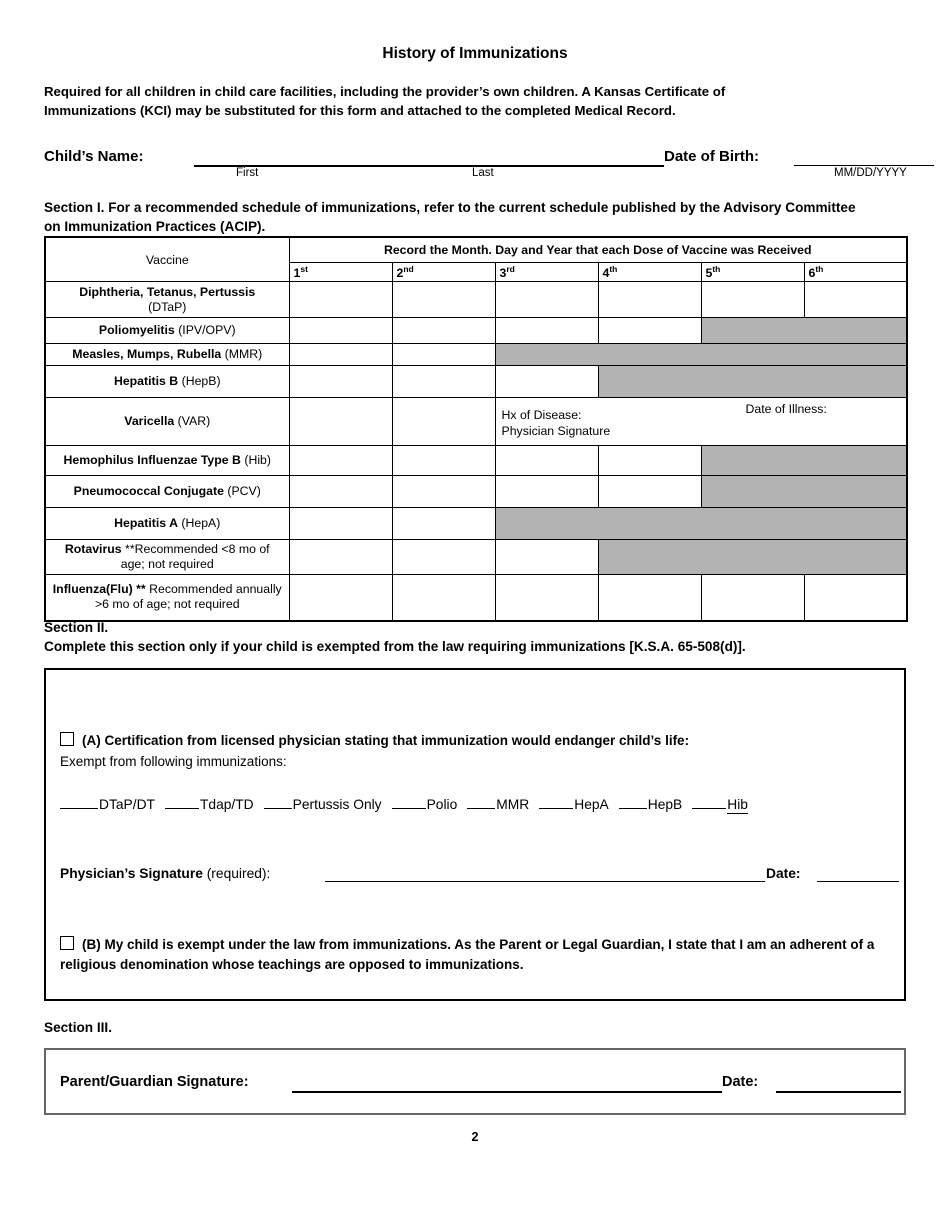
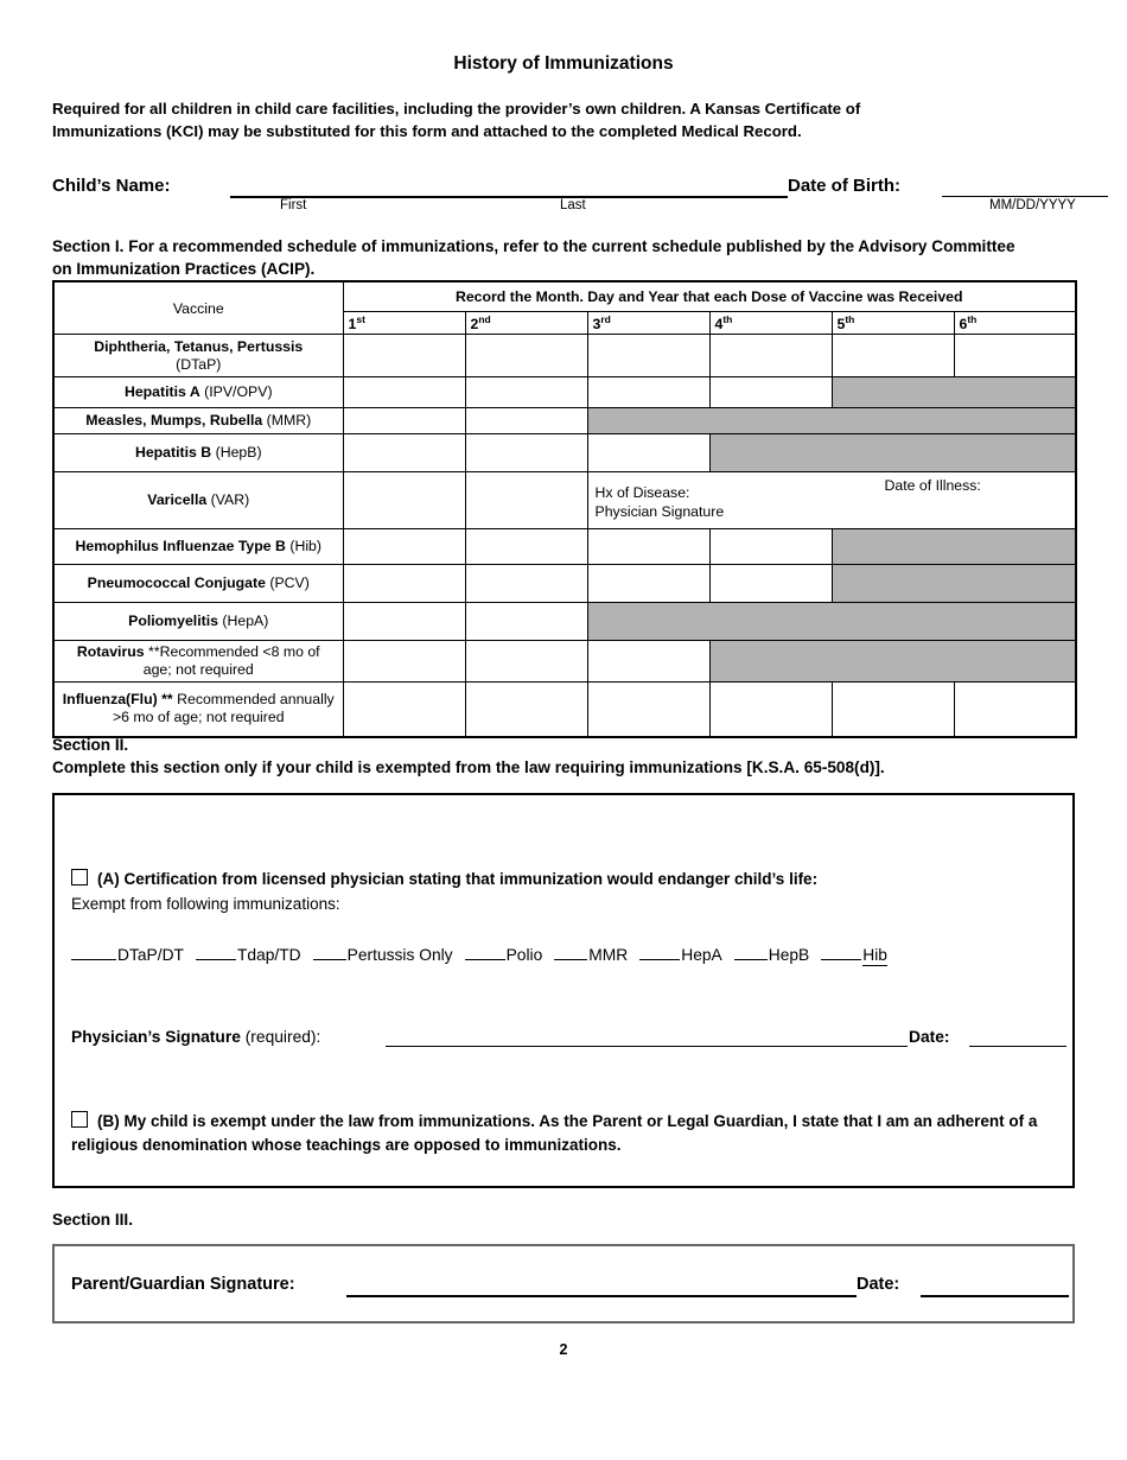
  History of Immunizations
  Required for all children in child care facilities, including the provider’s own children. A Kansas Certificate of Immunizations (KCI) may be substituted for this form and attached to the completed Medical Record.
  Child’s Name:
  First
  Last
  Date of Birth:
  MM/DD/YYYY
  Section I. For a recommended schedule of immunizations, refer to the current schedule published by the Advisory Committee on Immunization Practices (ACIP).
  Vaccine	Record the Month. Day and Year that each Dose of Vaccine was Received
  1st	2nd	3rd	4th	5th	6th
  Diphtheria, Tetanus, Pertussis(DTaP)
- Poliomyelitis (IPV/OPV)
+ Hepatitis A (IPV/OPV)
  Measles, Mumps, Rubella (MMR)
  Hepatitis B (HepB)
  Varicella (VAR)			Hx of Disease:Physician SignatureDate of Illness:
  Hemophilus Influenzae Type B (Hib)
  Pneumococcal Conjugate (PCV)
- Hepatitis A (HepA)
+ Poliomyelitis (HepA)
  Rotavirus **Recommended <8 mo of age; not required
  Influenza(Flu) ** Recommended annually >6 mo of age; not required
  Section II.
  Complete this section only if your child is exempted from the law requiring immunizations [K.S.A. 65-508(d)].
  (A) Certification from licensed physician stating that immunization would endanger child’s life:
  Exempt from following immunizations:
  DTaP/DT Tdap/TD Pertussis Only Polio MMR HepA HepB Hib
  Physician’s Signature (required):
  Date:
  (B) My child is exempt under the law from immunizations. As the Parent or Legal Guardian, I state that I am an adherent of a religious denomination whose teachings are opposed to immunizations.
  Section III.
  Parent/Guardian Signature:
  Date:
  2
